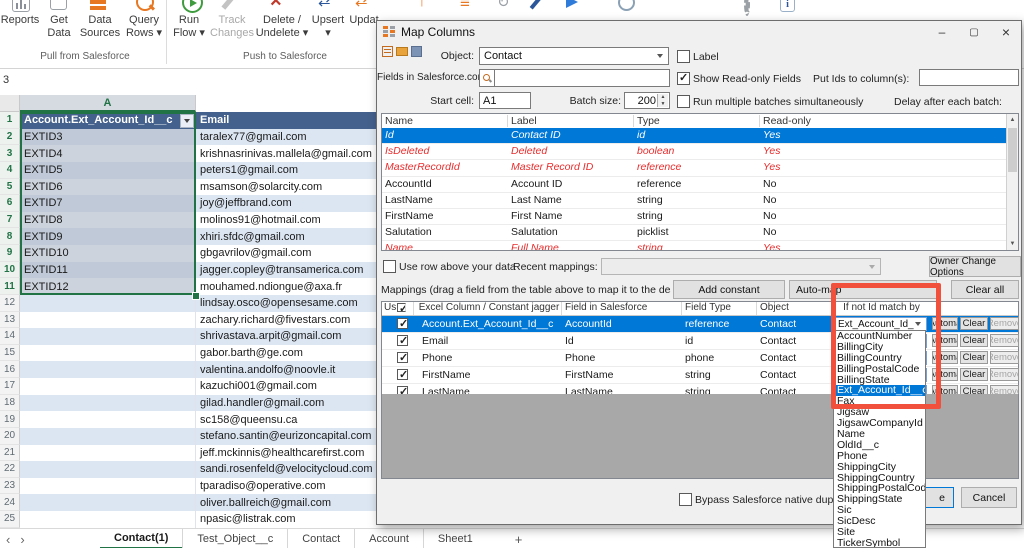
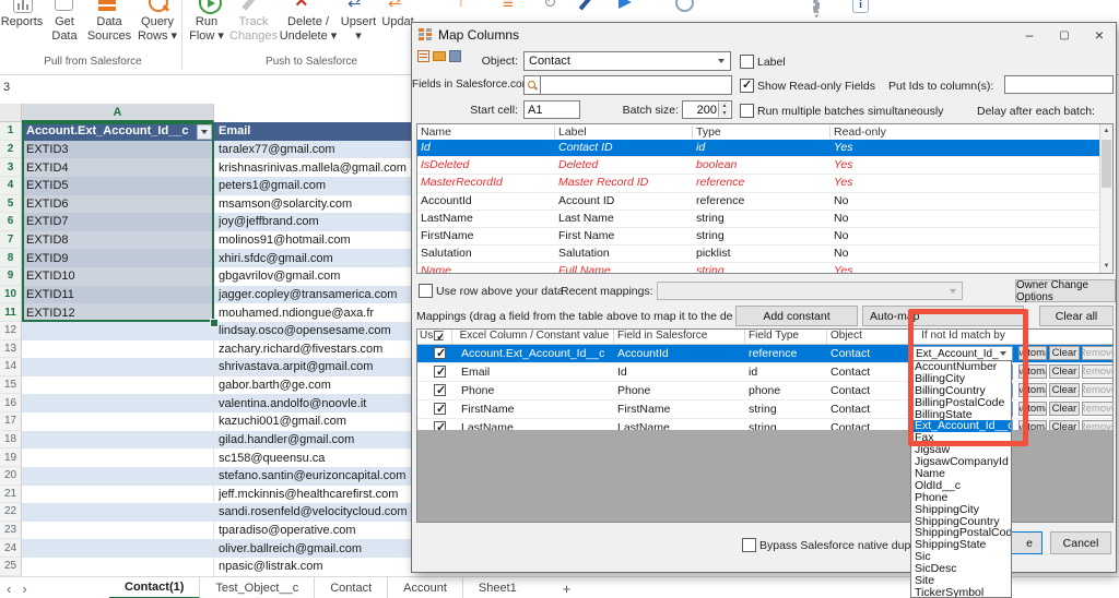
  ×
  ⇄
  ⇄
  ↑
  ≡
  ↻
  i
  Reports
  Get Data
  Data Sources
  Query Rows ▾
  Run Flow ▾
  Track Changes
  Delete / Undelete ▾
  Upsert ▾
  Upda
  Pull from Salesforce
  Push to Salesforce
  3
  A
  1
  Account.Ext_Account_Id__c
  Email
  2
  EXTID3
  taralex77@gmail.com
  3
  EXTID4
  krishnasrinivas.mallela@gmail.com
  4
  EXTID5
  peters1@gmail.com
  5
  EXTID6
  msamson@solarcity.com
  6
  EXTID7
  joy@jeffbrand.com
  7
  EXTID8
  molinos91@hotmail.com
  8
  EXTID9
  xhiri.sfdc@gmail.com
  9
  EXTID10
  gbgavrilov@gmail.com
  10
  EXTID11
  jagger.copley@transamerica.com
  11
  EXTID12
  mouhamed.ndiongue@axa.fr
  12
  lindsay.osco@opensesame.com
  13
  zachary.richard@fivestars.com
  14
  shrivastava.arpit@gmail.com
  15
  gabor.barth@ge.com
  16
  valentina.andolfo@noovle.it
  17
  kazuchi001@gmail.com
  18
  gilad.handler@gmail.com
  19
  sc158@queensu.ca
  20
  stefano.santin@eurizoncapital.com
  21
  jeff.mckinnis@healthcarefirst.com
  22
  sandi.rosenfeld@velocitycloud.com
  23
  tparadiso@operative.com
  24
  oliver.ballreich@gmail.com
  25
  npasic@listrak.com
  ‹
  ›
  Contact(1)
  Test_Object__c
  Contact
  Account
  Sheet1
  +
  Map Columns
  –
  ▢
  ×
  Object:
  Contact
  Label
  Fields in Salesforce.co
  Show Read-only Fields
  Put Ids to column(s):
  Start cell:
  A1
  Batch size:
  200
  Run multiple batches simultaneously
  Delay after each batch:
  Name
  Label
  Type
  Read-only
  Id
  Contact ID
  id
  Yes
  IsDeleted
  Deleted
  boolean
  Yes
  MasterRecordId
  Master Record ID
  reference
  Yes
  AccountId
  Account ID
  reference
  No
  LastName
  Last Name
  string
  No
  FirstName
  First Name
  string
  No
  Salutation
  Salutation
  picklist
  No
  Name
  Full Name
  string
  Yes
  Use row above your data
  Recent mappings:
  Owner Change Options
  Mappings (drag a field from the table above to map it to the de
  Add constant
  Auto-map
  Clear all
  Us
- Excel Column / Constant jagger
+ Excel Column / Constant value
  Field in Salesforce
  Field Type
  Object
  If not Id match by
  Account.Ext_Account_Id__c
  AccountId
  reference
  Contact
  Ext_Account_Id_
  Autom
  Clear
  Remov
  Email
  Id
  id
  Contact
  Autom
  Clear
  Remov
  Phone
  Phone
  phone
  Contact
  Autom
  Clear
  Remov
  FirstName
  FirstName
  string
  Contact
  Autom
  Clear
  Remov
  LastName
  LastName
  string
  Contact
  Autom
  Clear
  Remov
  Bypass Salesforce native dup
  e
  Cancel
  AccountNumber
  BillingCity
  BillingCountry
  BillingPostalCode
  BillingState
  Ext_Account_Id__c
  Fax
  Jigsaw
  JigsawCompanyId
  Name
  OldId__c
  Phone
  ShippingCity
  ShippingCountry
  ShippingPostalCod
  ShippingState
  Sic
  SicDesc
  Site
  TickerSymbol
